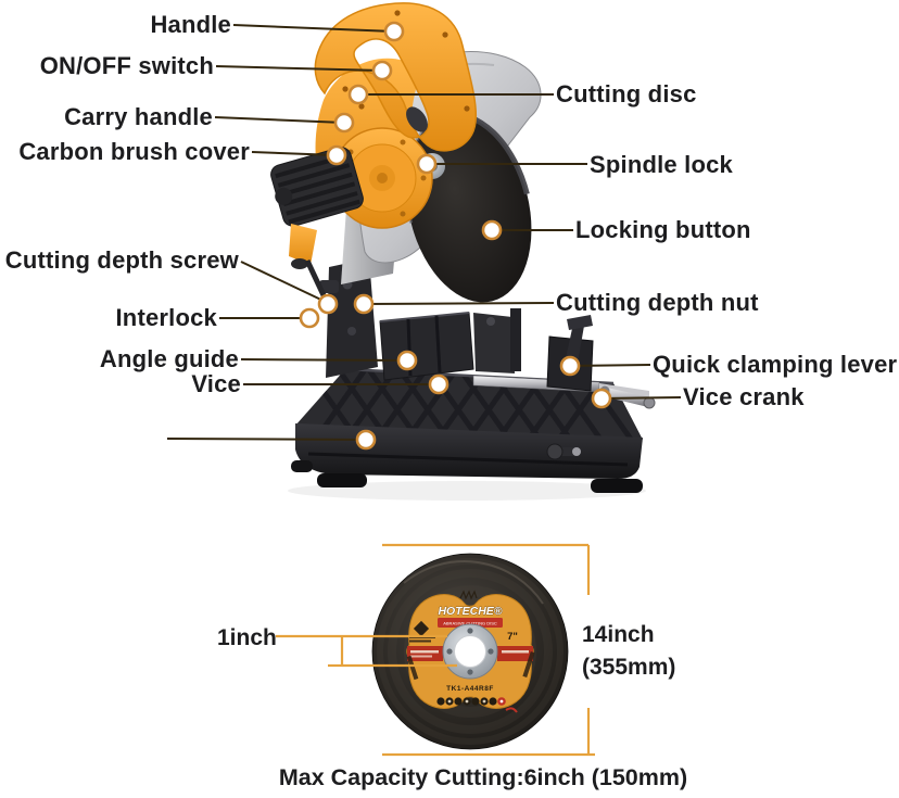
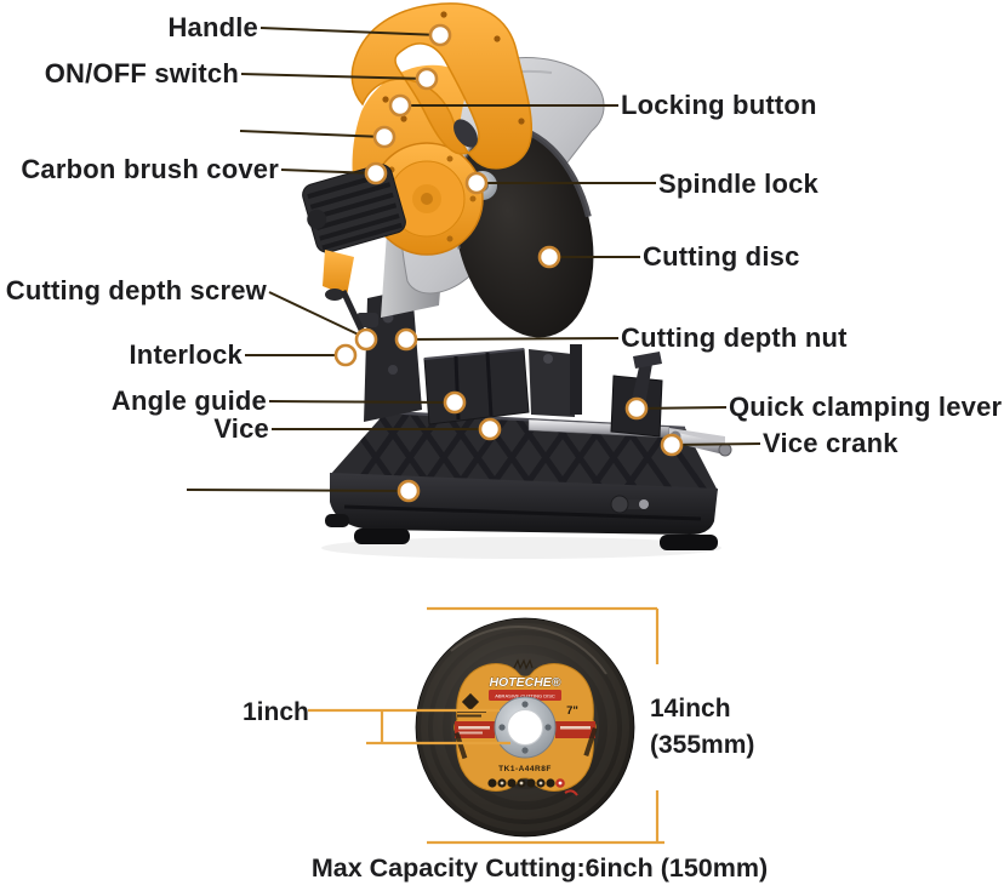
  HOTECHE®
  7"
  Handle
  ON/OFF switch
- Carry handle
  Carbon brush cover
  Cutting depth screw
  Interlock
  Angle guide
  Vice
- Cutting disc
+ Locking button
  Spindle lock
- Locking button
+ Cutting disc
  Cutting depth nut
  Quick clamping lever
  Vice crank
  1inch
  14inch
  (355mm)
  Max Capacity Cutting:6inch (150mm)
